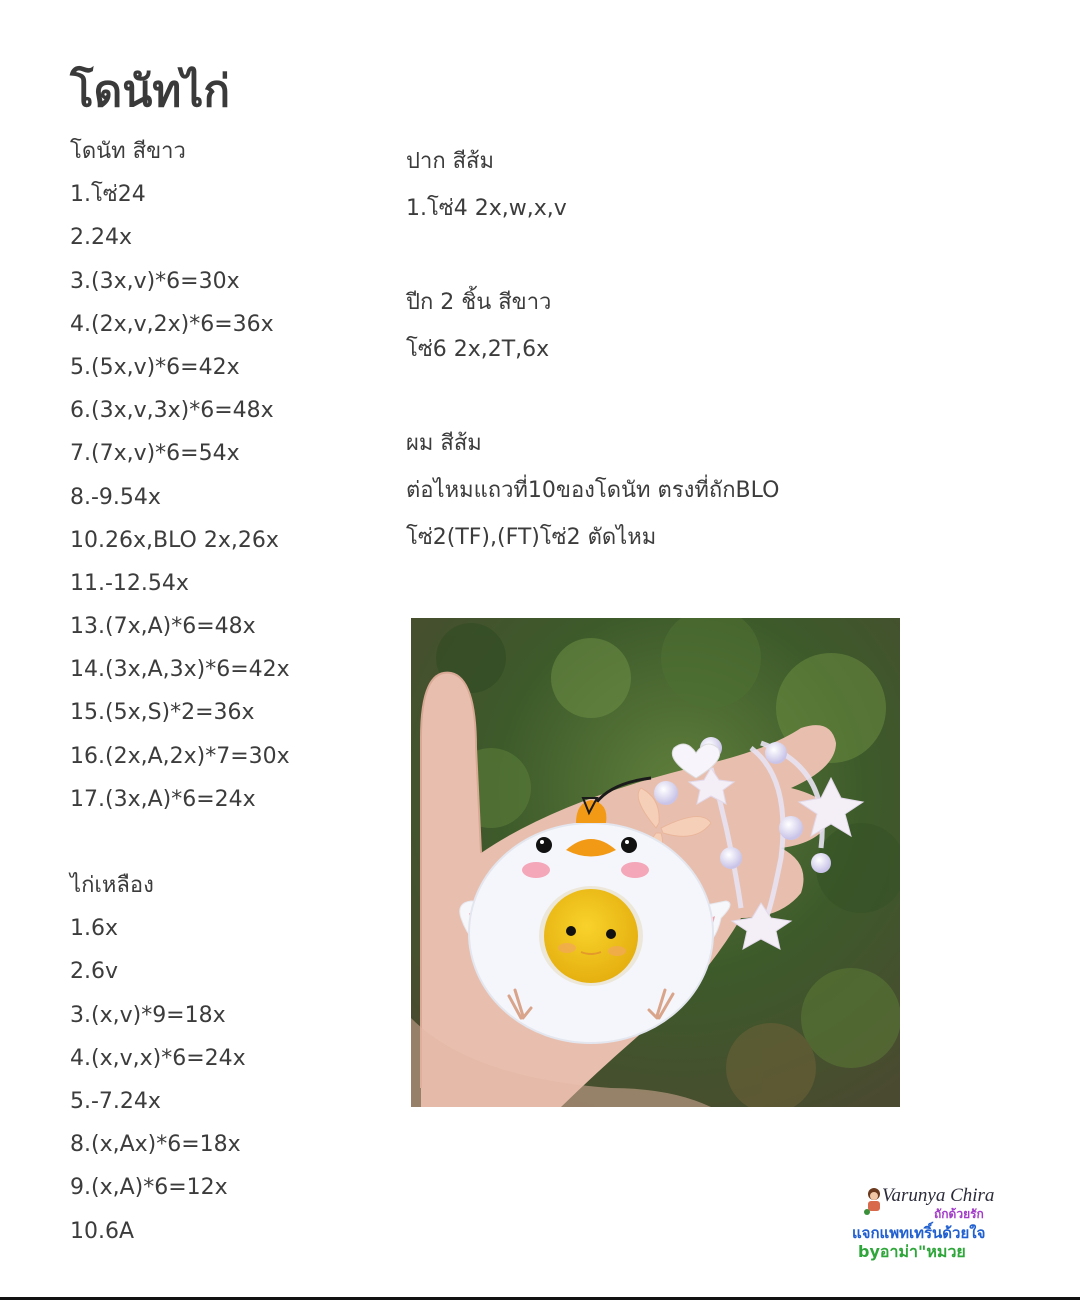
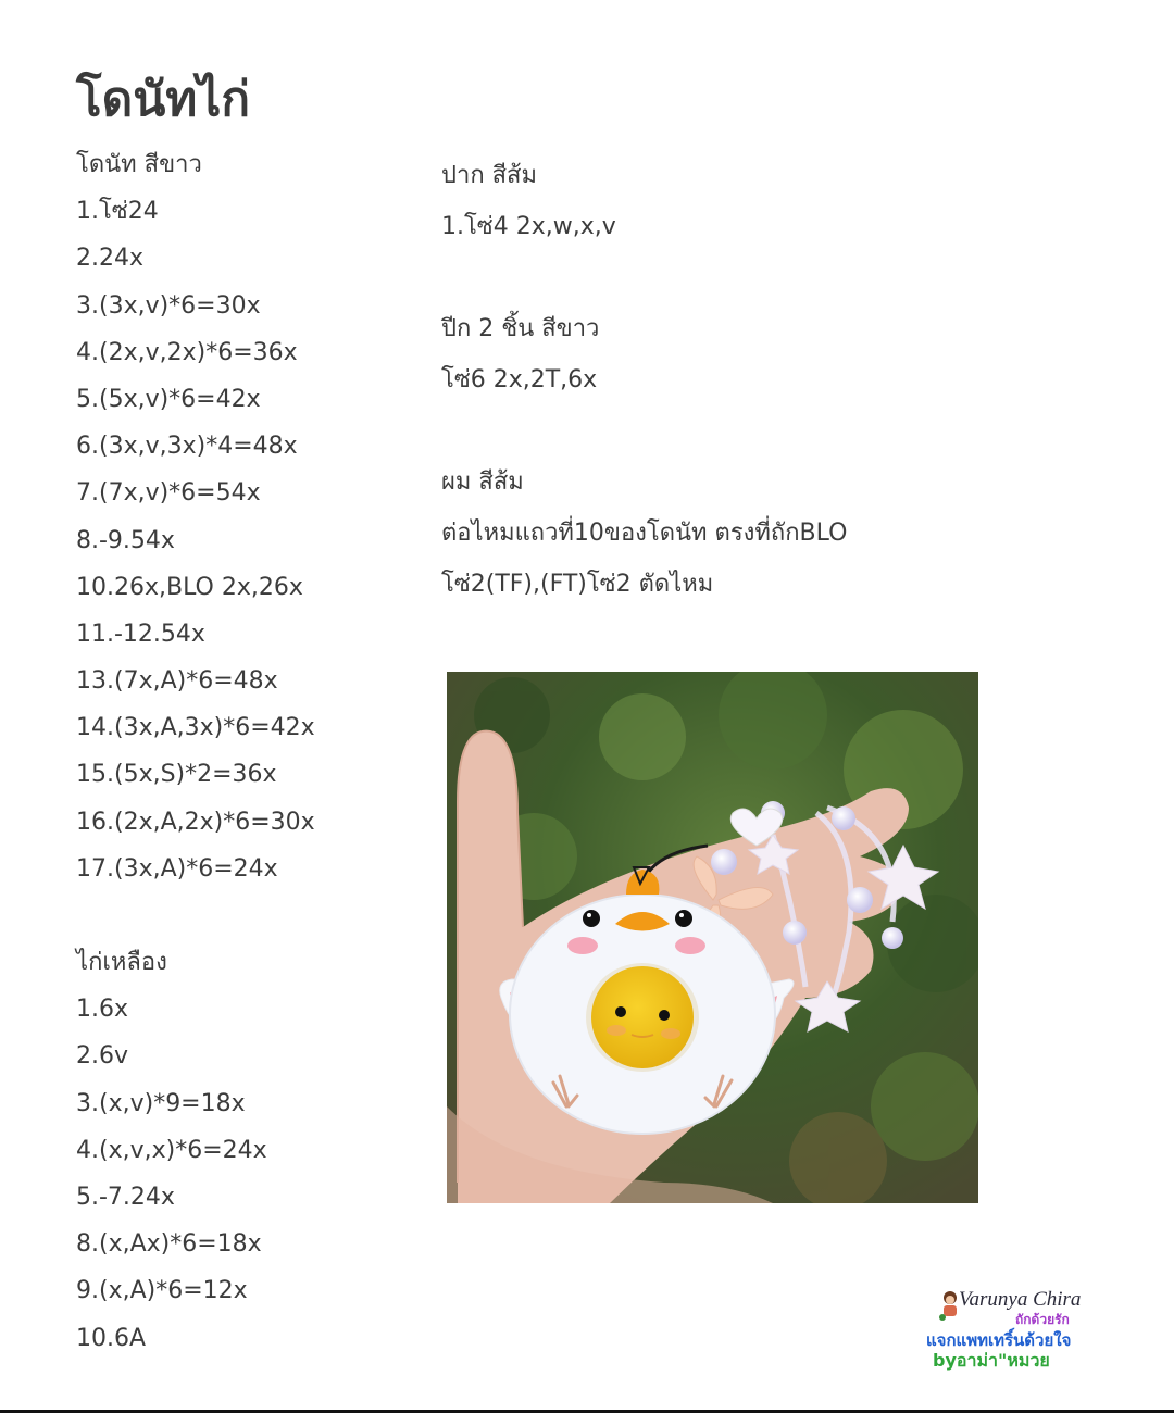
  โดนัทไก่
  โดนัท สีขาว
  1.โซ่24
  2.24x
  3.(3x,v)*6=30x
  4.(2x,v,2x)*6=36x
  5.(5x,v)*6=42x
- 6.(3x,v,3x)*6=48x
+ 6.(3x,v,3x)*4=48x
  7.(7x,v)*6=54x
  8.-9.54x
  10.26x,BLO 2x,26x
  11.-12.54x
  13.(7x,A)*6=48x
  14.(3x,A,3x)*6=42x
  15.(5x,S)*2=36x
- 16.(2x,A,2x)*7=30x
+ 16.(2x,A,2x)*6=30x
  17.(3x,A)*6=24x
  ไก่เหลือง
  1.6x
  2.6v
  3.(x,v)*9=18x
  4.(x,v,x)*6=24x
  5.-7.24x
  8.(x,Ax)*6=18x
  9.(x,A)*6=12x
  10.6A
  ปาก สีส้ม
  1.โซ่4 2x,w,x,v
  ปีก 2 ชิ้น สีขาว
  โซ่6 2x,2T,6x
  ผม สีส้ม
  ต่อไหมแถวที่10ของโดนัท ตรงที่ถักBLO
  โซ่2(TF),(FT)โซ่2 ตัดไหม
  Varunya Chira
  ถักด้วยรัก
  แจกแพทเทริ์นด้วยใจ
  byอาม่า"หมวย
